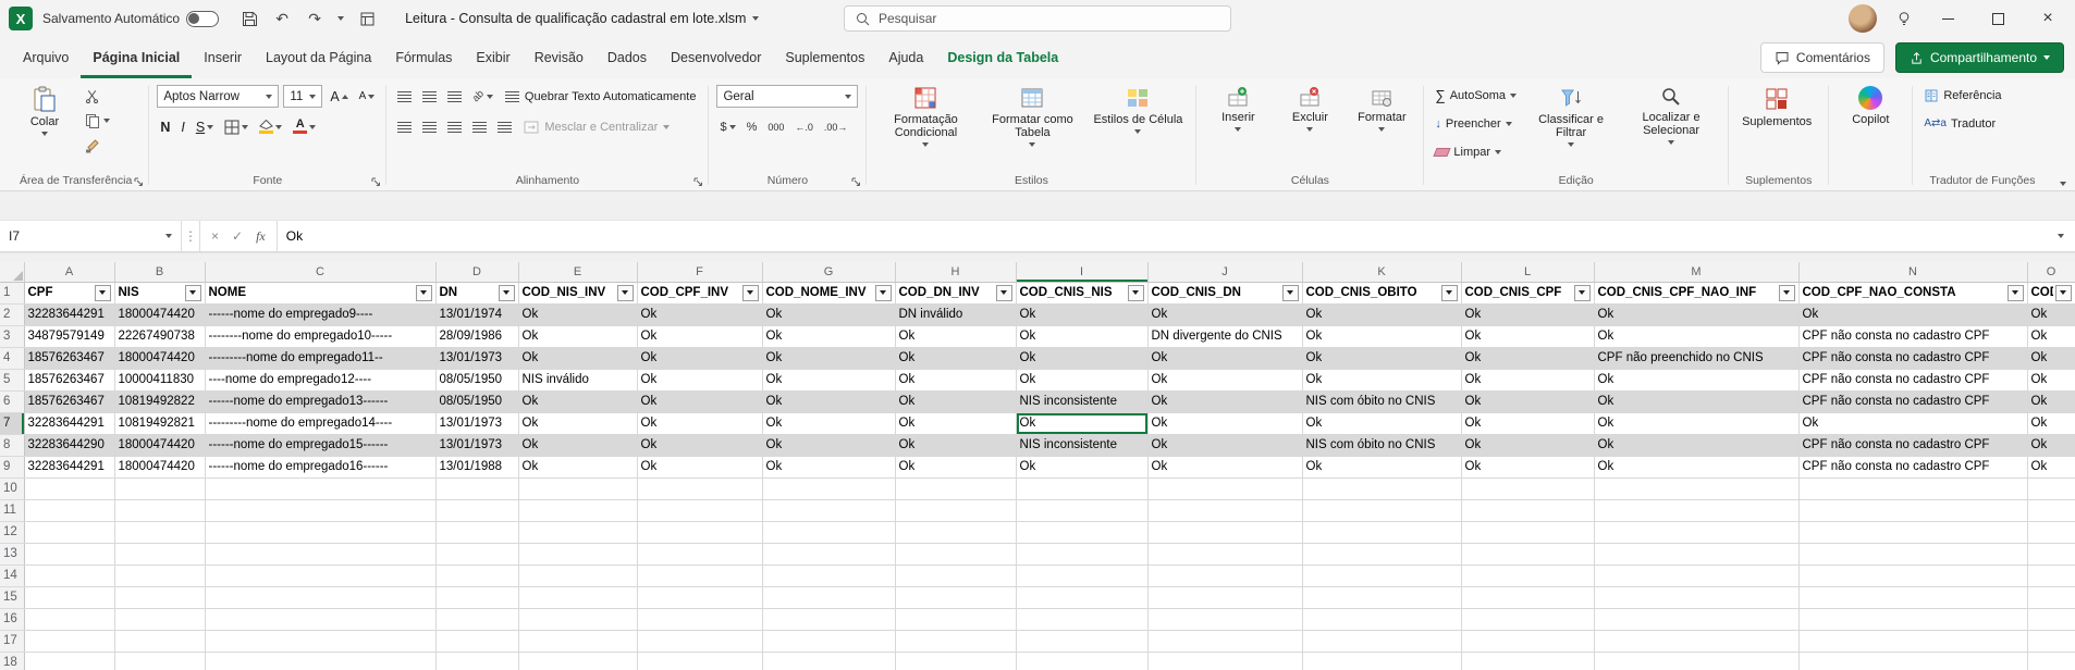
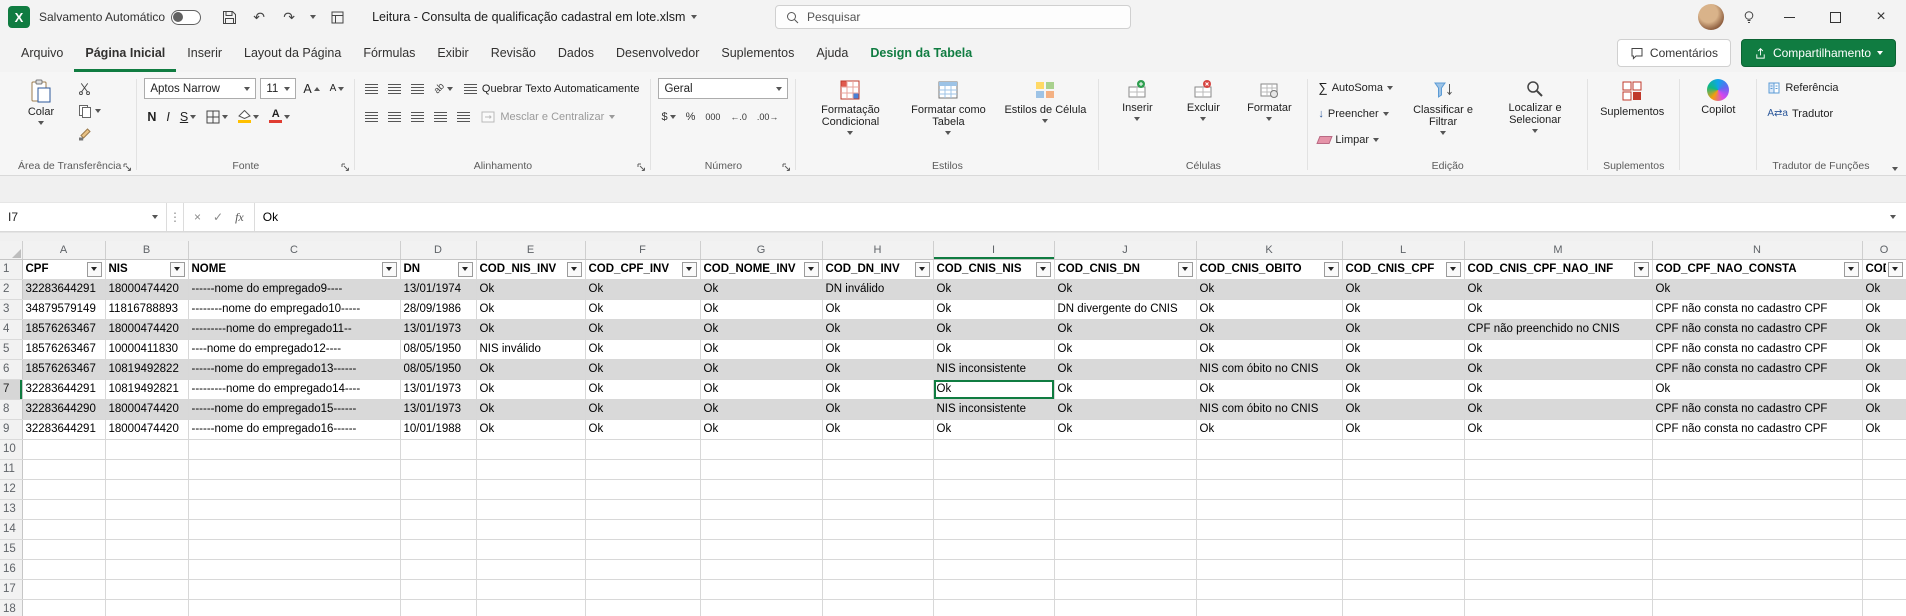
  X
  Salvamento Automático
  ↶
  ↷
  Leitura - Consulta de qualificação cadastral em lote.xlsm
  Pesquisar
  ×
  Arquivo
  Página Inicial
  Inserir
  Layout da Página
  Fórmulas
  Exibir
  Revisão
  Dados
  Desenvolvedor
  Suplementos
  Ajuda
  Design da Tabela
  Comentários
  Compartilhamento
  Colar
  Área de Transferência
  Aptos Narrow
  11
  A
  A
  N
  I
  S
  A
  Fonte
  Quebrar Texto Automaticamente
  Mesclar e Centralizar
  Alinhamento
  Geral
  $
  %
  000
  ←.0
  .00→
  Número
  Formatação Condicional
  Formatar como Tabela
  Estilos de Célula
  Estilos
  Inserir
  Excluir
  Formatar
  Células
  ∑
  AutoSoma
  ↓
  Preencher
  Limpar
  Classificar e Filtrar
  Localizar e Selecionar
  Edição
  Suplementos
  Suplementos
  Copilot
  Referência
  A⇄a
  Tradutor
  Tradutor de Funções
  I7
  ⋮
  ×
  ✓
  fx
  Ok
  	A	B	C	D	E	F	G	H	I	J	K	L	M	N	O
  1	CPF	NIS	NOME	DN	COD_NIS_INV	COD_CPF_INV	COD_NOME_INV	COD_DN_INV	COD_CNIS_NIS	COD_CNIS_DN	COD_CNIS_OBITO	COD_CNIS_CPF	COD_CNIS_CPF_NAO_INF	COD_CPF_NAO_CONSTA	CO
  2	32283644291	18000474420	------nome do empregado9----	13/01/1974	Ok	Ok	Ok	DN inválido	Ok	Ok	Ok	Ok	Ok	Ok	Ok
- 3	34879579149	22267490738	--------nome do empregado10-----	28/09/1986	Ok	Ok	Ok	Ok	Ok	DN divergente do CNIS	Ok	Ok	Ok	CPF não consta no cadastro CPF	Ok
+ 3	34879579149	11816788893	--------nome do empregado10-----	28/09/1986	Ok	Ok	Ok	Ok	Ok	DN divergente do CNIS	Ok	Ok	Ok	CPF não consta no cadastro CPF	Ok
  4	18576263467	18000474420	---------nome do empregado11--	13/01/1973	Ok	Ok	Ok	Ok	Ok	Ok	Ok	Ok	CPF não preenchido no CNIS	CPF não consta no cadastro CPF	Ok
  5	18576263467	10000411830	----nome do empregado12----	08/05/1950	NIS inválido	Ok	Ok	Ok	Ok	Ok	Ok	Ok	Ok	CPF não consta no cadastro CPF	Ok
  6	18576263467	10819492822	------nome do empregado13------	08/05/1950	Ok	Ok	Ok	Ok	NIS inconsistente	Ok	NIS com óbito no CNIS	Ok	Ok	CPF não consta no cadastro CPF	Ok
  7	32283644291	10819492821	---------nome do empregado14----	13/01/1973	Ok	Ok	Ok	Ok	Ok	Ok	Ok	Ok	Ok	Ok	Ok
  8	32283644290	18000474420	------nome do empregado15------	13/01/1973	Ok	Ok	Ok	Ok	NIS inconsistente	Ok	NIS com óbito no CNIS	Ok	Ok	CPF não consta no cadastro CPF	Ok
- 9	32283644291	18000474420	------nome do empregado16------	13/01/1988	Ok	Ok	Ok	Ok	Ok	Ok	Ok	Ok	Ok	CPF não consta no cadastro CPF	Ok
+ 9	32283644291	18000474420	------nome do empregado16------	10/01/1988	Ok	Ok	Ok	Ok	Ok	Ok	Ok	Ok	Ok	CPF não consta no cadastro CPF	Ok
  10
  11
  12
  13
  14
  15
  16
  17
  18
